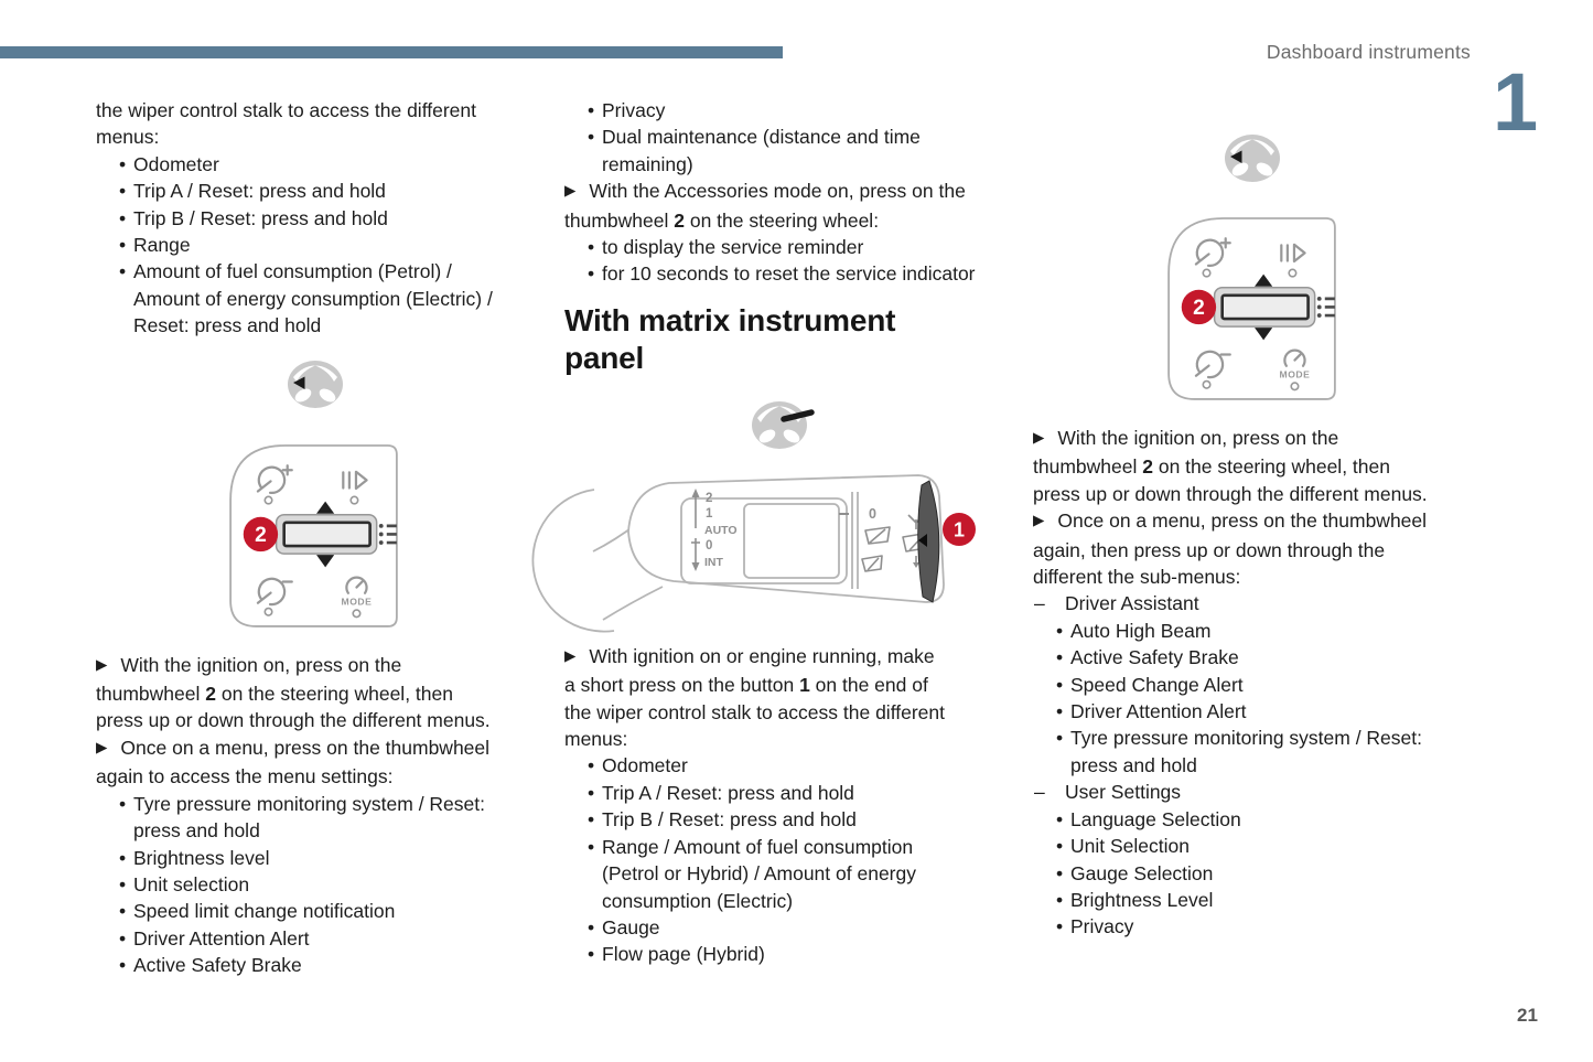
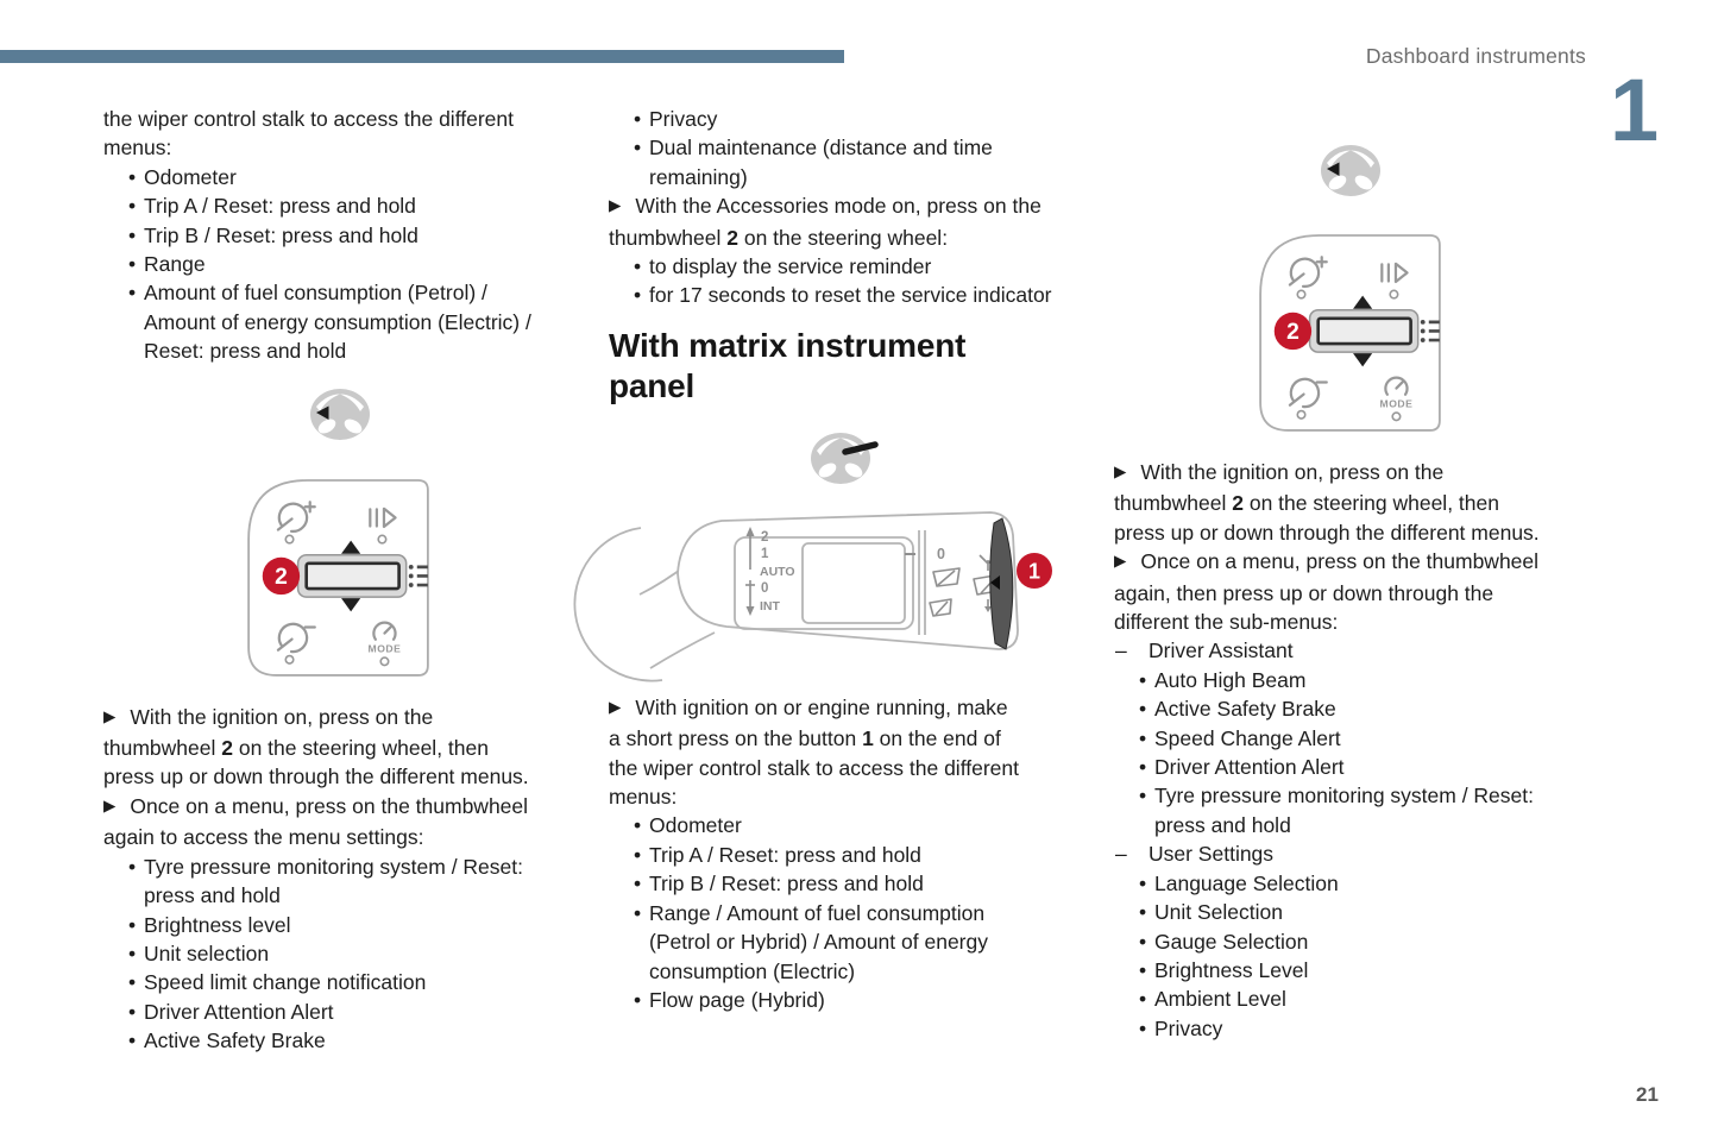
  Dashboard instruments
  1
  21
  the wiper control stalk to access the different
  menus:
  Odometer
  Trip A / Reset: press and hold
  Trip B / Reset: press and hold
  Range
  Amount of fuel consumption (Petrol) /
  Amount of energy consumption (Electric) /
  Reset: press and hold
  2
  MODE
  ▶ With the ignition on, press on the
  thumbwheel 2 on the steering wheel, then
  press up or down through the different menus.
  ▶ Once on a menu, press on the thumbwheel
  again to access the menu settings:
  Tyre pressure monitoring system / Reset:
  press and hold
  Brightness level
  Unit selection
  Speed limit change notification
  Driver Attention Alert
  Active Safety Brake
  Privacy
  Dual maintenance (distance and time
  remaining)
  ▶ With the Accessories mode on, press on the
  thumbwheel 2 on the steering wheel:
  to display the service reminder
- for 10 seconds to reset the service indicator
+ for 17 seconds to reset the service indicator
  With matrix instrument
  panel
  2
  1
  AUTO
  0
  INT
  0
  1
  ▶ With ignition on or engine running, make
  a short press on the button 1 on the end of
  the wiper control stalk to access the different
  menus:
  Odometer
  Trip A / Reset: press and hold
  Trip B / Reset: press and hold
  Range / Amount of fuel consumption
  (Petrol or Hybrid) / Amount of energy
  consumption (Electric)
- Gauge
  Flow page (Hybrid)
  2
  MODE
  ▶ With the ignition on, press on the
  thumbwheel 2 on the steering wheel, then
  press up or down through the different menus.
  ▶ Once on a menu, press on the thumbwheel
  again, then press up or down through the
  different the sub-menus:
  –
  Driver Assistant
  Auto High Beam
  Active Safety Brake
  Speed Change Alert
  Driver Attention Alert
  Tyre pressure monitoring system / Reset:
  press and hold
  –
  User Settings
  Language Selection
  Unit Selection
  Gauge Selection
  Brightness Level
+ Ambient Level
  Privacy
